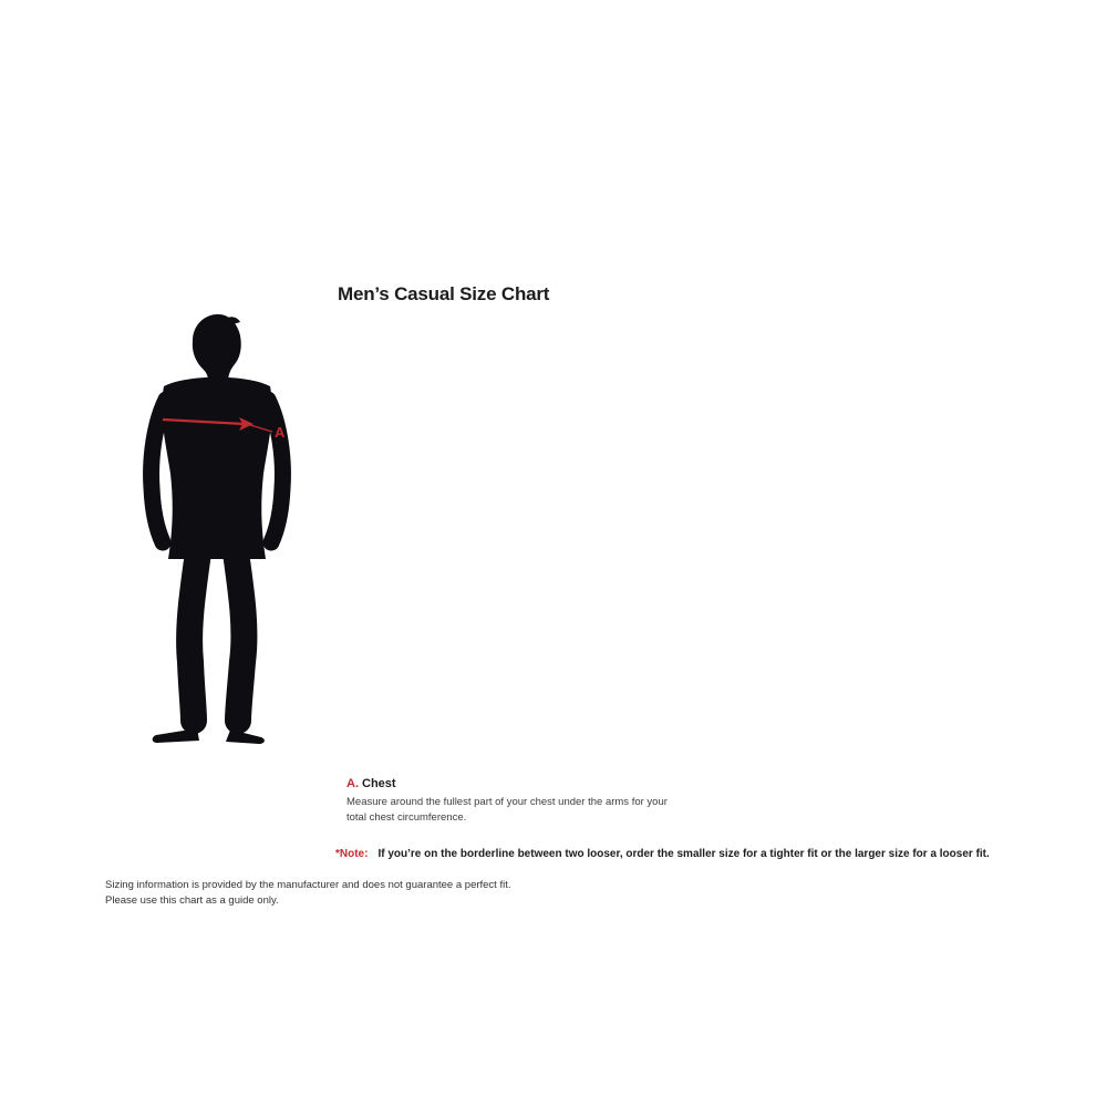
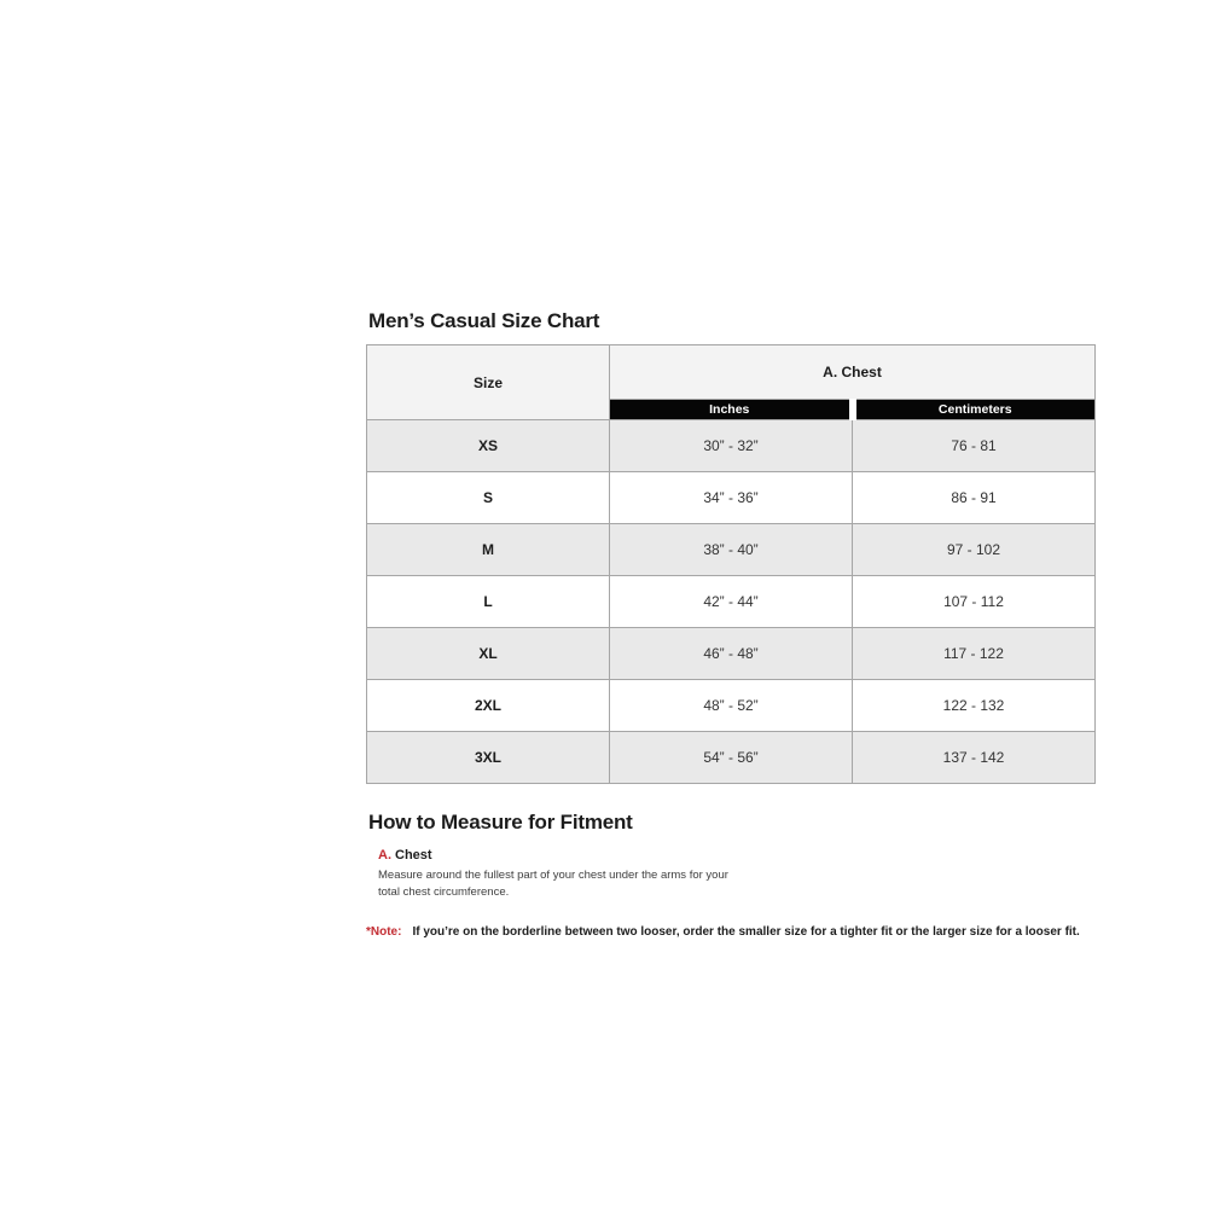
- A
  Men’s Casual Size Chart
+ Size	A. Chest
+ Inches	Centimeters
+ XS	30” - 32”	76 - 81
+ S	34” - 36”	86 - 91
+ M	38” - 40”	97 - 102
+ L	42” - 44”	107 - 112
+ XL	46” - 48”	117 - 122
+ 2XL	48” - 52”	122 - 132
+ 3XL	54” - 56”	137 - 142
+ How to Measure for Fitment
  A. Chest
  Measure around the fullest part of your chest under the arms for your
  total chest circumference.
  *Note: If you’re on the borderline between two looser, order the smaller size for a tighter fit or the larger size for a looser fit.
- Sizing information is provided by the manufacturer and does not guarantee a perfect fit.
- Please use this chart as a guide only.
